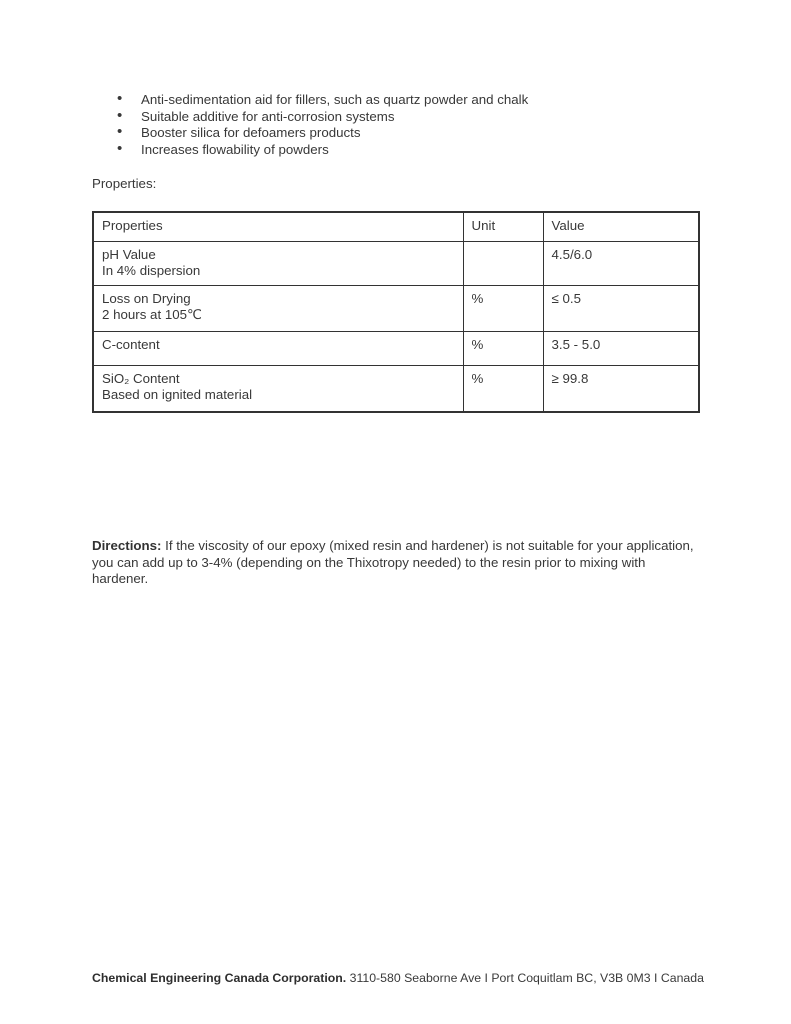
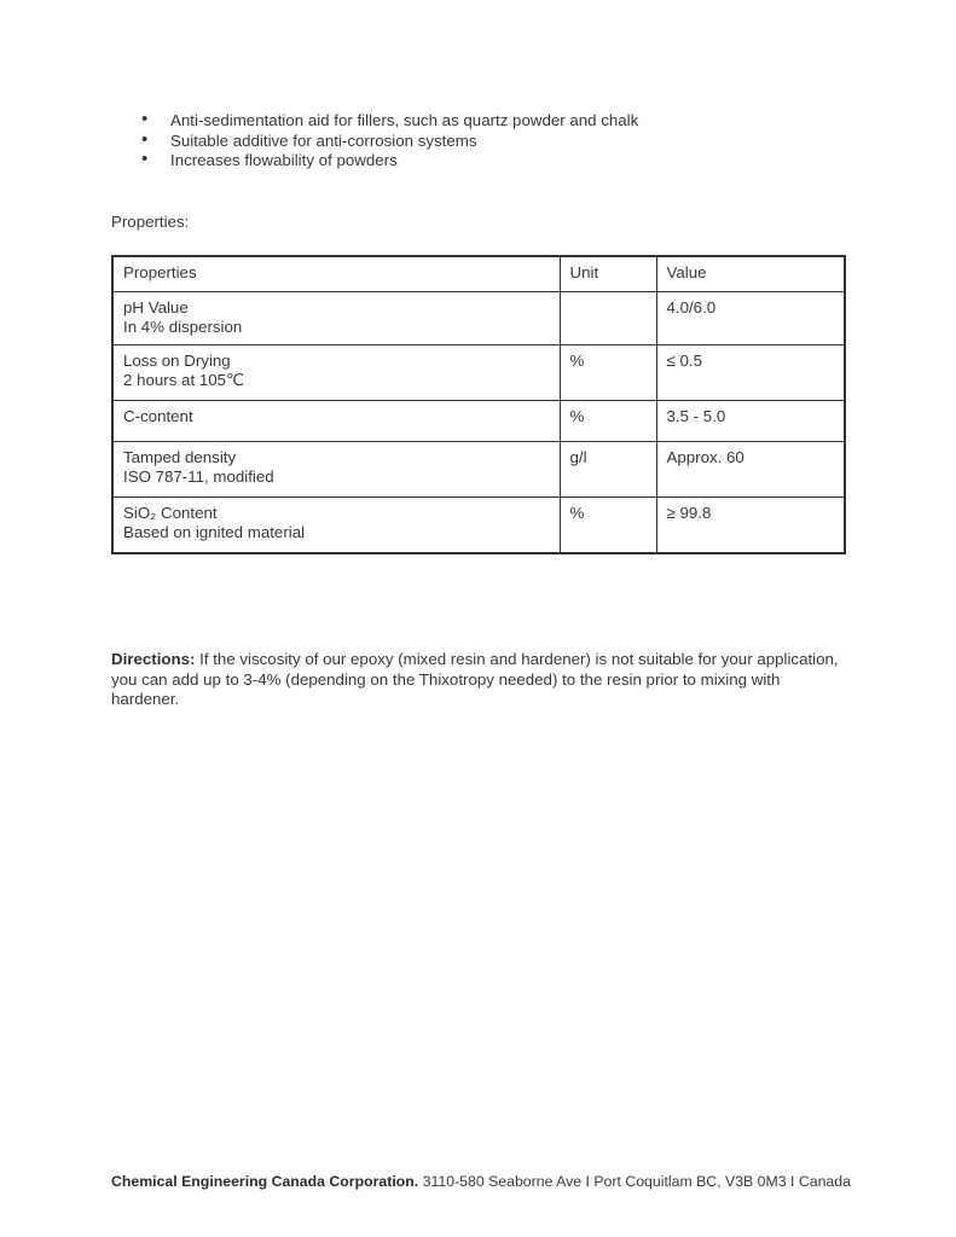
  Anti-sedimentation aid for fillers, such as quartz powder and chalk
  Suitable additive for anti-corrosion systems
- Booster silica for defoamers products
  Increases flowability of powders
  Properties:
  Properties	Unit	Value
- pH Value In 4% dispersion		4.5/6.0
+ pH Value In 4% dispersion		4.0/6.0
  Loss on Drying 2 hours at 105℃	%	≤ 0.5
  C-content	%	3.5 - 5.0
+ Tamped density ISO 787-11, modified	g/l	Approx. 60
  SiO₂ Content Based on ignited material	%	≥ 99.8
  Directions: If the viscosity of our epoxy (mixed resin and hardener) is not suitable for your application, you can add up to 3-4% (depending on the Thixotropy needed) to the resin prior to mixing with hardener.
  Chemical Engineering Canada Corporation. 3110-580 Seaborne Ave I Port Coquitlam BC, V3B 0M3 I Canada
